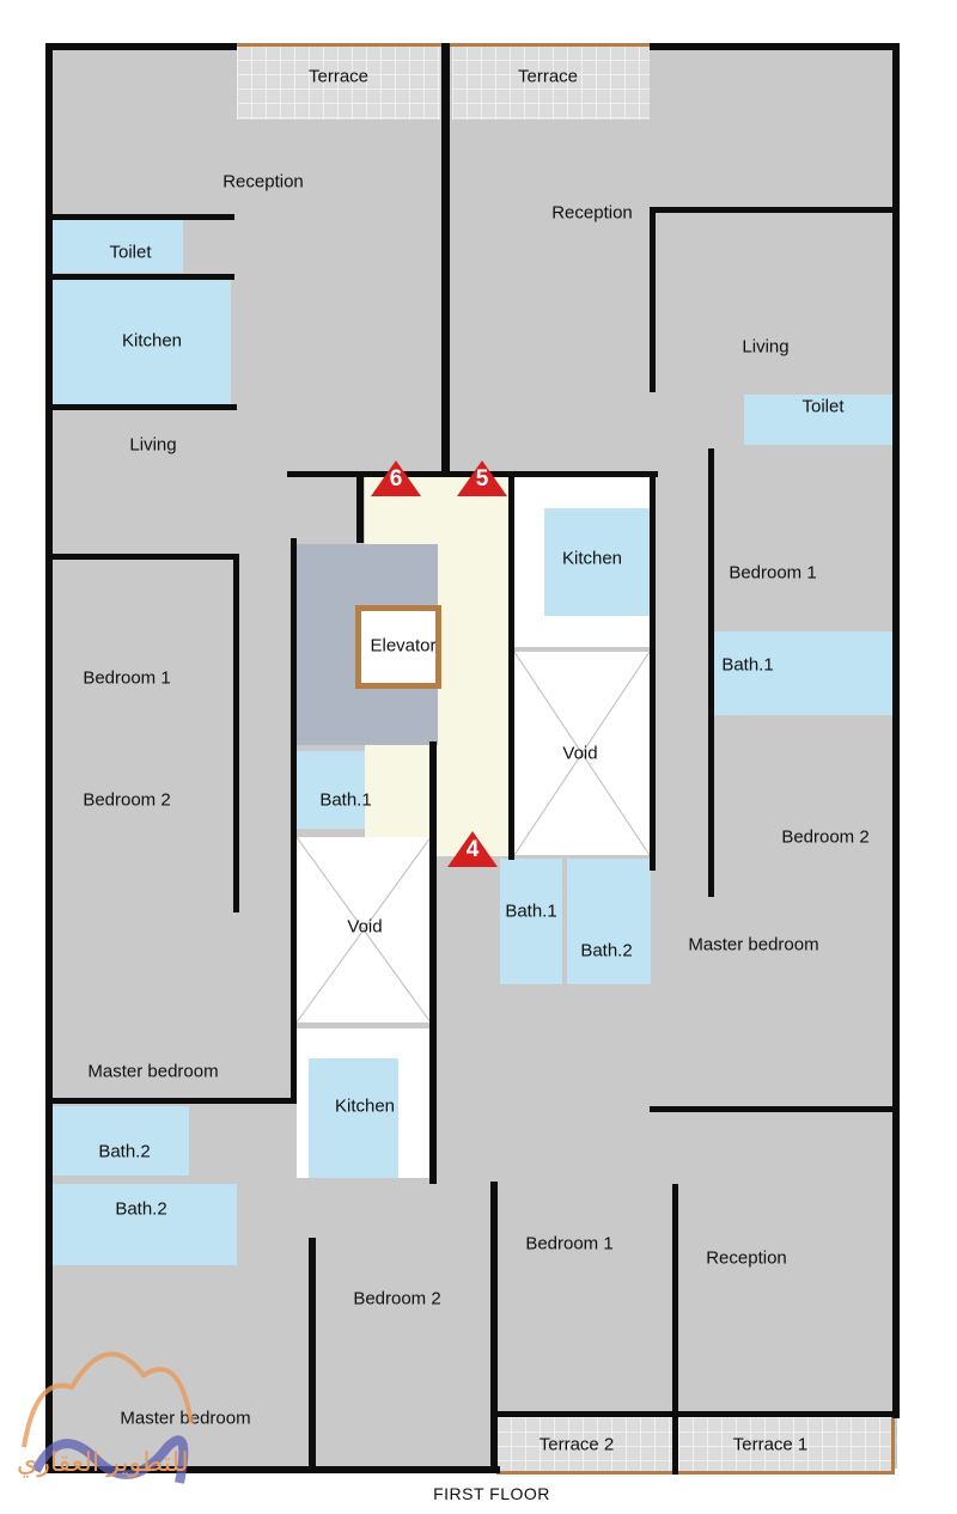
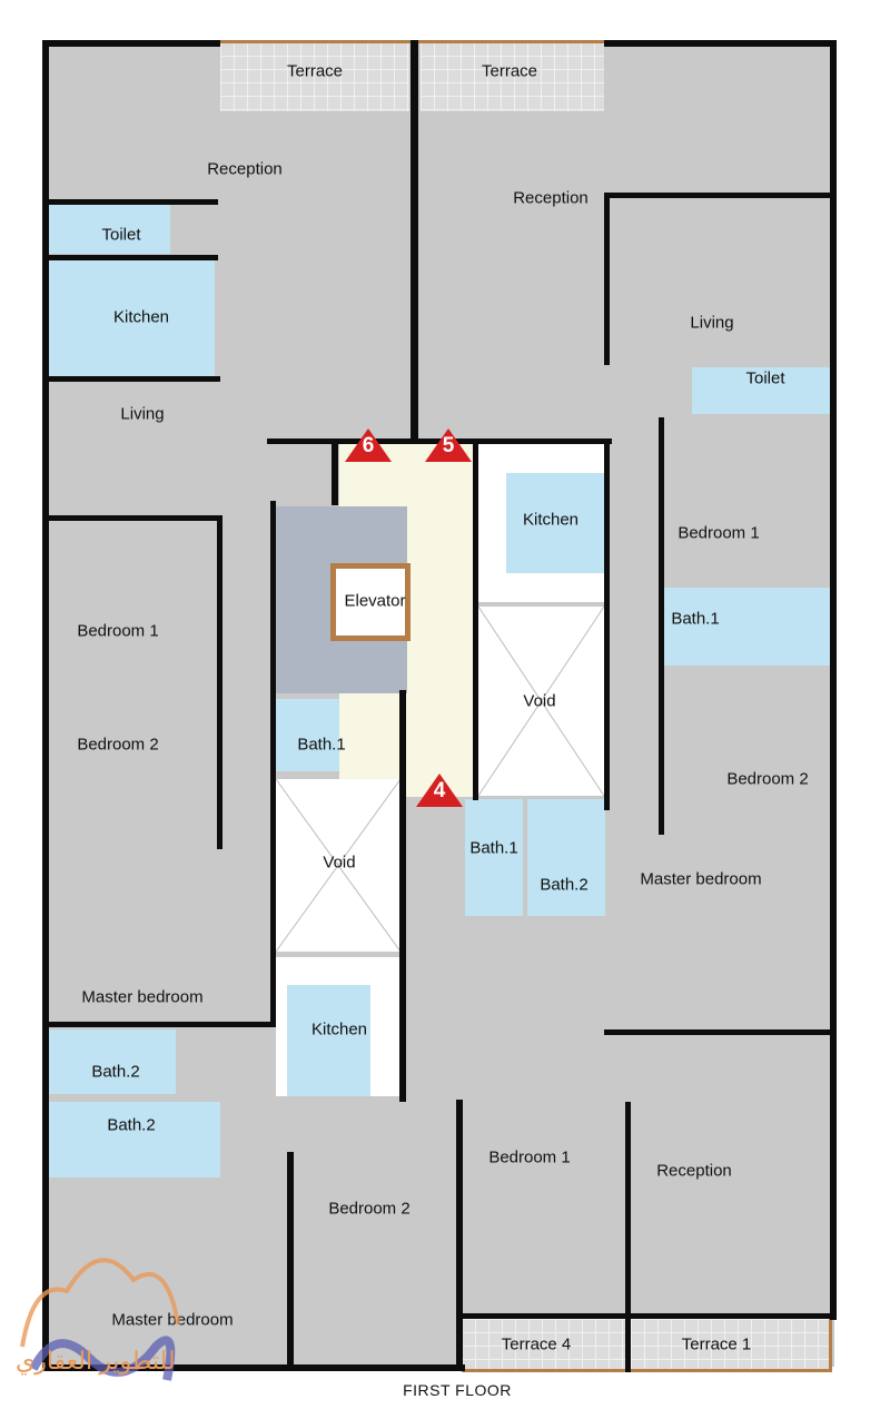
  Terrace
  Reception
  Toilet
  Kitchen
  Living
  Bedroom 1
  Bedroom 2
  Master bedroom
  Bath.2
  Terrace
  Reception
  Living
  Toilet
  Kitchen
  Bedroom 1
  Bath.1
  Void
  Bedroom 2
  Elevator
  Bath.1
  Void
  Kitchen
  Bath.1
  Bath.2
  Master bedroom
  Reception
  Bedroom 1
  Bedroom 2
  Bath.2
  Master bedroom
- Terrace 2
+ Terrace 4
  Terrace 1
  6
  5
  4
  للتطوير العقاري
  FIRST FLOOR
